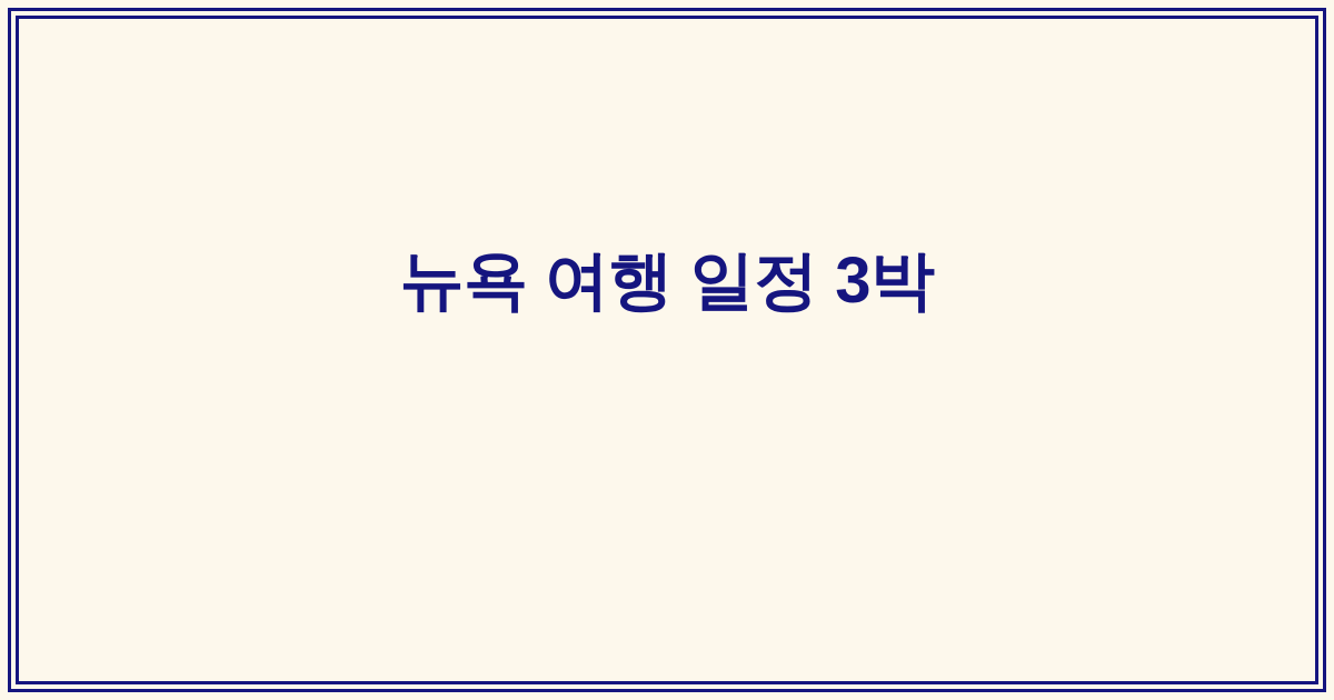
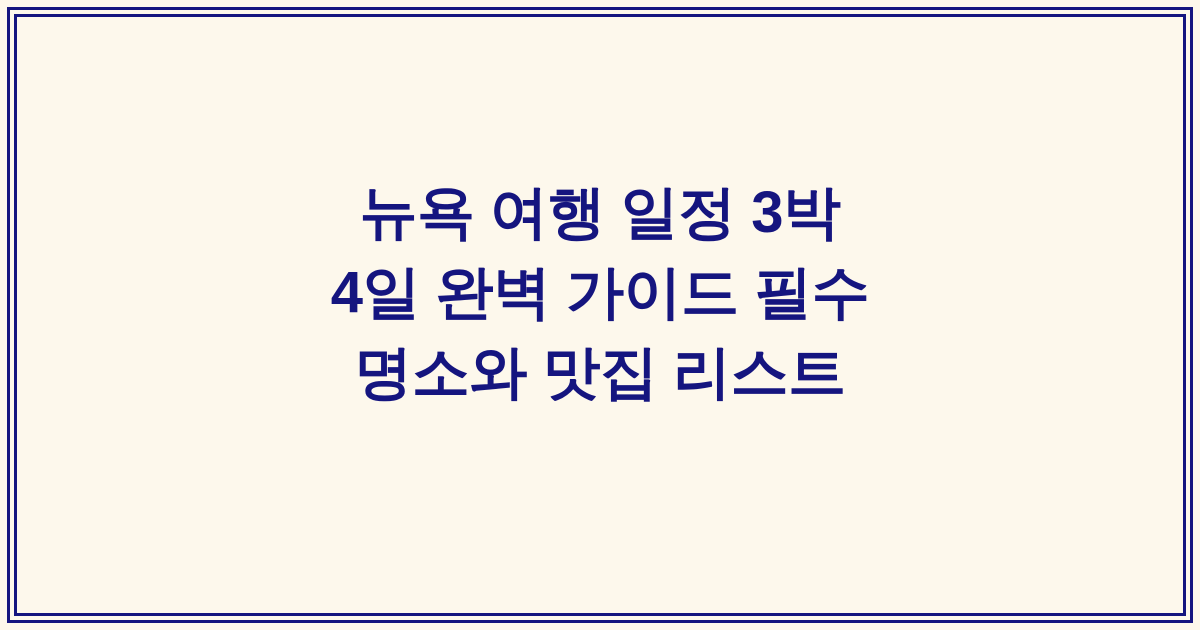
  뉴욕 여행 일정 3박
+ 4일 완벽 가이드 필수
+ 명소와 맛집 리스트
